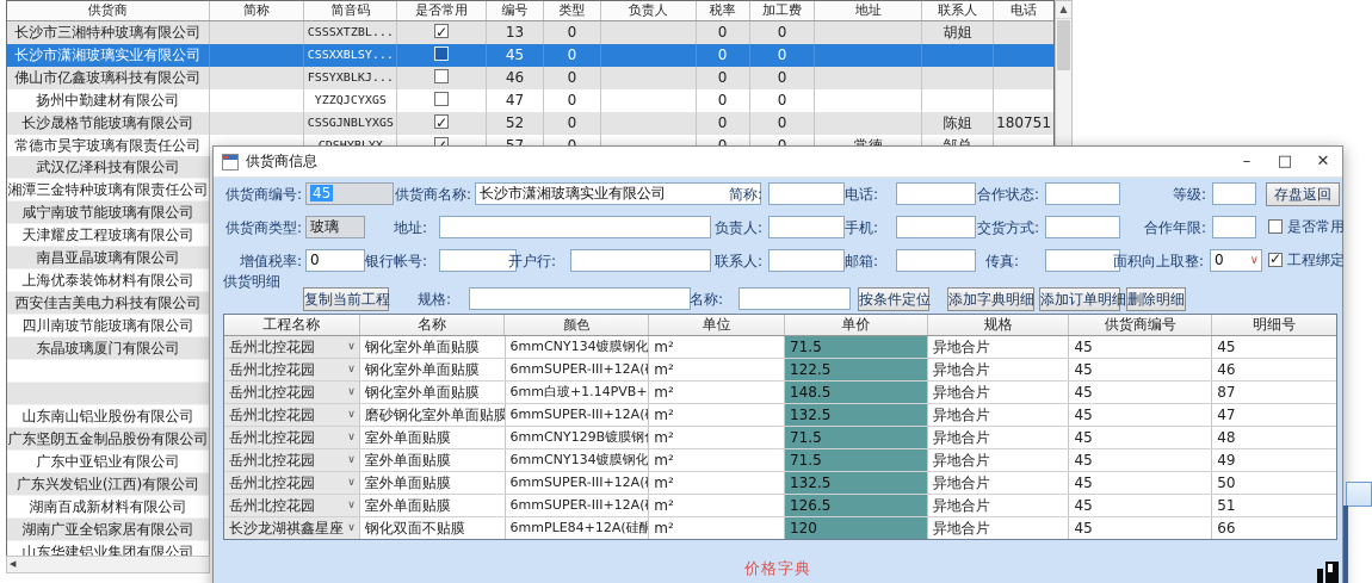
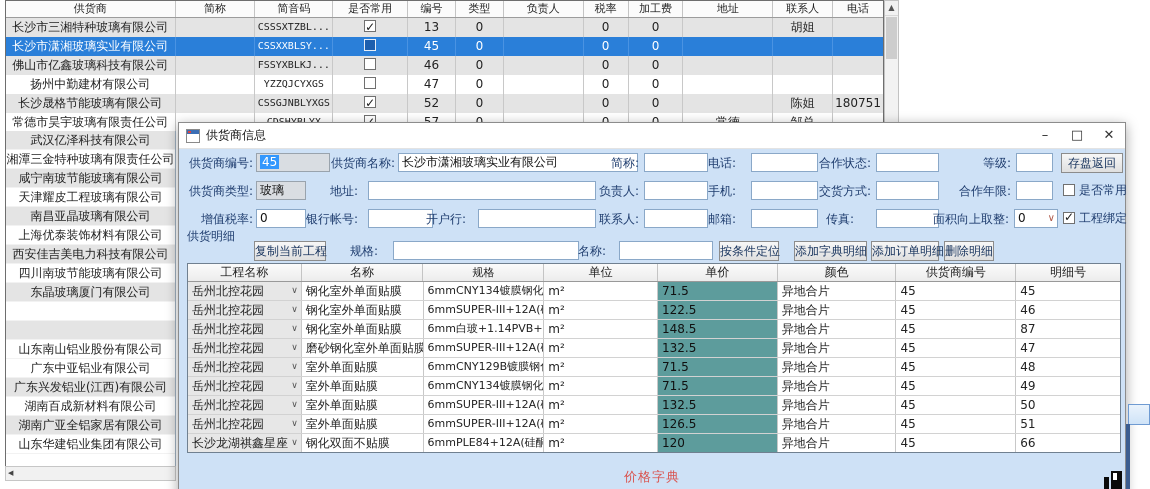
  供货商
  简称
  简音码
  是否常用
  编号
  类型
  负责人
  税率
  加工费
  地址
  联系人
  电话
  长沙市三湘特种玻璃有限公司
  CSSSXTZBL...
  13
  0
  0
  0
  胡姐
  长沙市潇湘玻璃实业有限公司
  CSSXXBLSY...
  45
  0
  0
  0
  佛山市亿鑫玻璃科技有限公司
  FSSYXBLKJ...
  46
  0
  0
  0
  扬州中勤建材有限公司
  YZZQJCYXGS
  47
  0
  0
  0
  长沙晟格节能玻璃有限公司
  CSSGJNBLYXGS
  52
  0
  0
  0
  陈姐
  180751
  常德市昊宇玻璃有限责任公司
  ▲
  武汉亿泽科技有限公司
  湘潭三金特种玻璃有限责任公司
  咸宁南玻节能玻璃有限公司
  天津耀皮工程玻璃有限公司
  南昌亚晶玻璃有限公司
  上海优泰装饰材料有限公司
  西安佳吉美电力科技有限公司
  四川南玻节能玻璃有限公司
  东晶玻璃厦门有限公司
  山东南山铝业股份有限公司
- 广东坚朗五金制品股份有限公司
  广东中亚铝业有限公司
  广东兴发铝业(江西)有限公司
  湖南百成新材料有限公司
  湖南广亚全铝家居有限公司
  山东华建铝业集团有限公司
  ◀
  供货商信息
  –
  □
  ✕
  供货商编号:
  45
  供货商名称:
  长沙市潇湘玻璃实业有限公司
  简称:
  电话:
  合作状态:
  等级:
  存盘返回
  供货商类型:
  玻璃
  地址:
  负责人:
  手机:
  交货方式:
  合作年限:
  是否常用
  增值税率:
  0
  银行帐号:
  开户行:
  联系人:
  邮箱:
  传真:
  面积向上取整:
  0
  ∨
  工程绑定
  供货明细
  复制当前工程
  规格:
  名称:
  按条件定位
  添加字典明细
  添加订单明细
  删除明细
  工程名称
  名称
- 颜色
+ 规格
  单位
  单价
- 规格
+ 颜色
  供货商编号
  明细号
  岳州北控花园
  钢化室外单面贴膜
  6mmCNY134镀膜钢化
  m²
  71.5
  异地合片
  45
  45
  岳州北控花园
  钢化室外单面贴膜
  6mmSUPER-III+12A(
  m²
  122.5
  异地合片
  45
  46
  岳州北控花园
  钢化室外单面贴膜
  6mm白玻+1.14PVB+
  m²
  148.5
  异地合片
  45
  87
  岳州北控花园
  磨砂钢化室外单面贴膜
  6mmSUPER-III+12A(
  m²
  132.5
  异地合片
  45
  47
  岳州北控花园
  室外单面贴膜
  6mmCNY129B镀膜钢
  m²
  71.5
  异地合片
  45
  48
  岳州北控花园
  室外单面贴膜
  6mmCNY134镀膜钢化
  m²
  71.5
  异地合片
  45
  49
  岳州北控花园
  室外单面贴膜
  6mmSUPER-III+12A(
  m²
  132.5
  异地合片
  45
  50
  岳州北控花园
  室外单面贴膜
  6mmSUPER-III+12A(
  m²
  126.5
  异地合片
  45
  51
  长沙龙湖祺鑫星座
  钢化双面不贴膜
  6mmPLE84+12A(硅酮
  m²
  120
  异地合片
  45
  66
  价格字典
